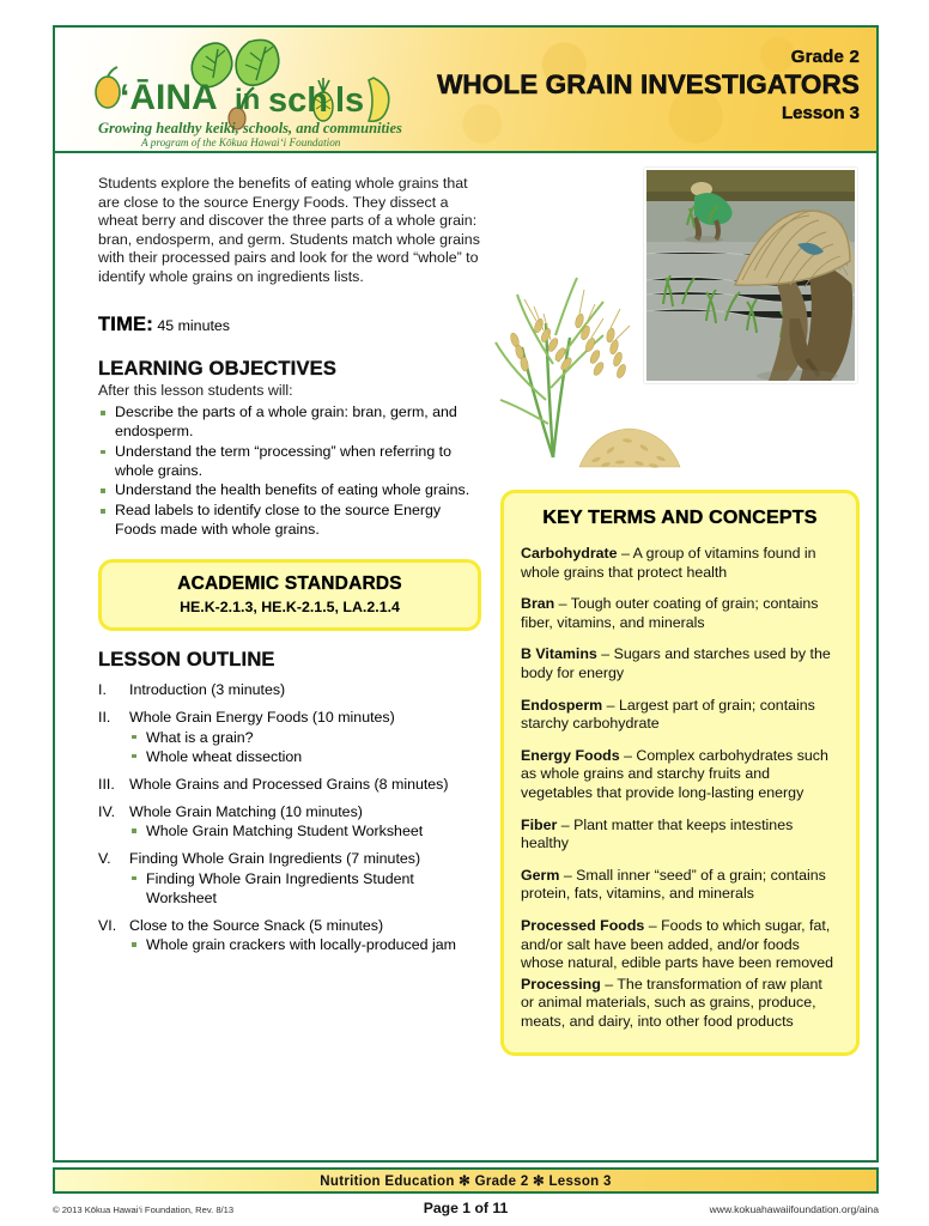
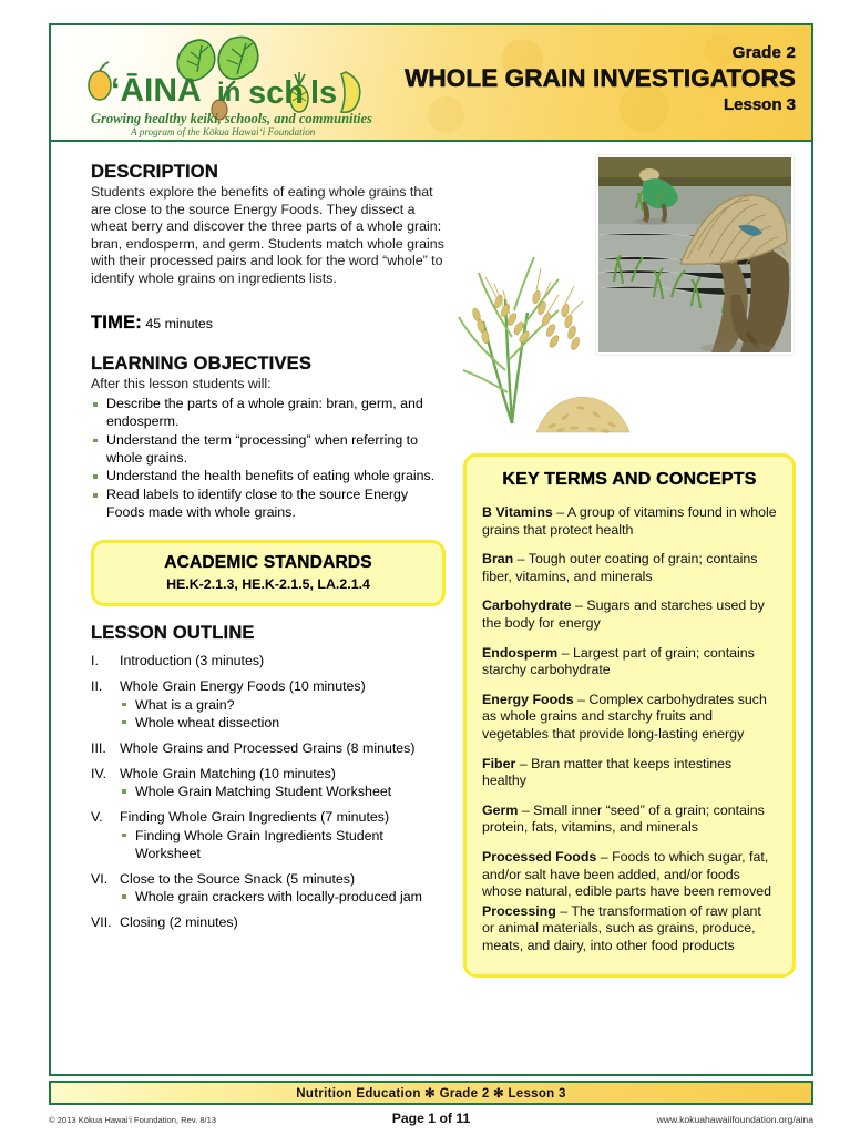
  ‘ĀINA
  in
  sch
  ls
  Growing healthy keiki, schools, and communities
  A program of the Kōkua Hawai‘i Foundation
  Grade 2
  WHOLE GRAIN INVESTIGATORS
  Lesson 3
+ DESCRIPTION
  Students explore the benefits of eating whole grains that are close to the source Energy Foods. They dissect a wheat berry and discover the three parts of a whole grain: bran, endosperm, and germ. Students match whole grains with their processed pairs and look for the word “whole” to identify whole grains on ingredients lists.
  TIME: 45 minutes
  LEARNING OBJECTIVES
  After this lesson students will:
  Describe the parts of a whole grain: bran, germ, and endosperm.
  Understand the term “processing” when referring to whole grains.
  Understand the health benefits of eating whole grains.
  Read labels to identify close to the source Energy Foods made with whole grains.
  ACADEMIC STANDARDS
  HE.K-2.1.3, HE.K-2.1.5, LA.2.1.4
  LESSON OUTLINE
  I.
  Introduction (3 minutes)
  II.
  Whole Grain Energy Foods (10 minutes)
  What is a grain?
  Whole wheat dissection
  III.
  Whole Grains and Processed Grains (8 minutes)
  IV.
  Whole Grain Matching (10 minutes)
  Whole Grain Matching Student Worksheet
  V.
  Finding Whole Grain Ingredients (7 minutes)
  Finding Whole Grain Ingredients Student Worksheet
  VI.
  Close to the Source Snack (5 minutes)
  Whole grain crackers with locally-produced jam
+ VII.
+ Closing (2 minutes)
  KEY TERMS AND CONCEPTS
- Carbohydrate – A group of vitamins found in whole grains that protect health
+ B Vitamins – A group of vitamins found in whole grains that protect health
  Bran – Tough outer coating of grain; contains fiber, vitamins, and minerals
- B Vitamins – Sugars and starches used by the body for energy
+ Carbohydrate – Sugars and starches used by the body for energy
  Endosperm – Largest part of grain; contains starchy carbohydrate
  Energy Foods – Complex carbohydrates such as whole grains and starchy fruits and vegetables that provide long-lasting energy
- Fiber – Plant matter that keeps intestines healthy
+ Fiber – Bran matter that keeps intestines healthy
  Germ – Small inner “seed” of a grain; contains protein, fats, vitamins, and minerals
  Processed Foods – Foods to which sugar, fat, and/or salt have been added, and/or foods whose natural, edible parts have been removed
  Processing – The transformation of raw plant or animal materials, such as grains, produce, meats, and dairy, into other food products
  Nutrition Education ✻ Grade 2 ✻ Lesson 3
  © 2013 Kōkua Hawai‘i Foundation, Rev. 8/13
  Page 1 of 11
  www.kokuahawaiifoundation.org/aina
